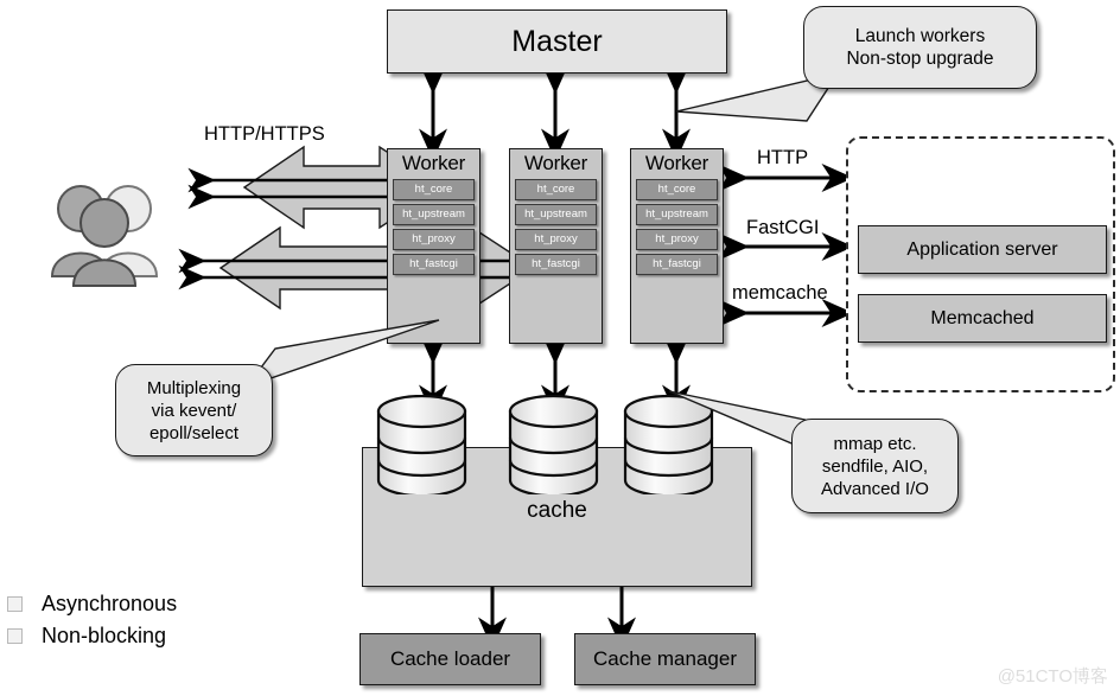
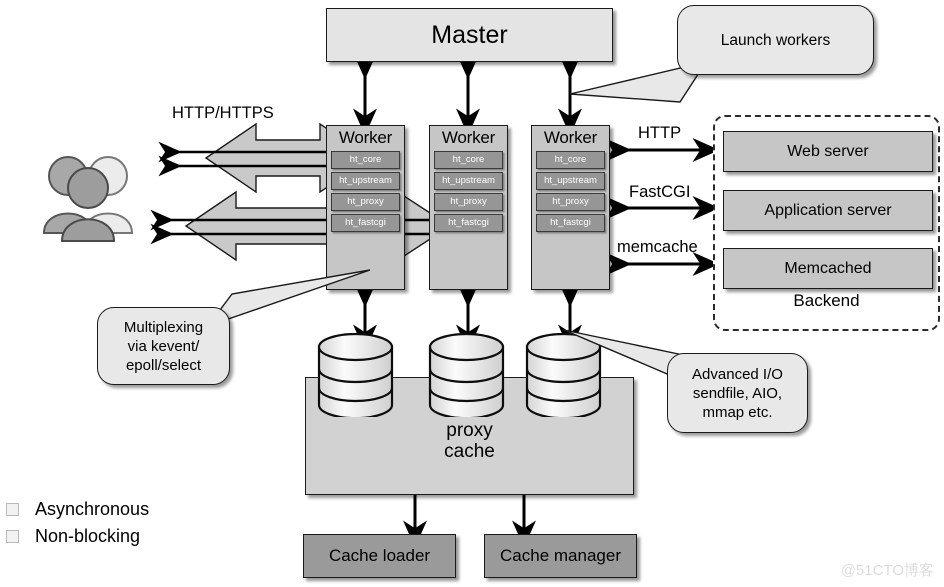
  Master
  Launch workers
- Non-stop upgrade
  Worker
  ht_core
  ht_upstream
  ht_proxy
  ht_fastcgi
  Worker
  ht_core
  ht_upstream
  ht_proxy
  ht_fastcgi
  Worker
  ht_core
  ht_upstream
  ht_proxy
  ht_fastcgi
  HTTP/HTTPS
  HTTP
  FastCGI
  memcache
+ Web server
  Application server
  Memcached
+ Backend
+ proxy
  cache
  Multiplexing
  via kevent/
  epoll/select
- mmap etc.
+ Advanced I/O
  sendfile, AIO,
- Advanced I/O
+ mmap etc.
  Cache loader
  Cache manager
  Asynchronous
  Non-blocking
  @51CTO博客
